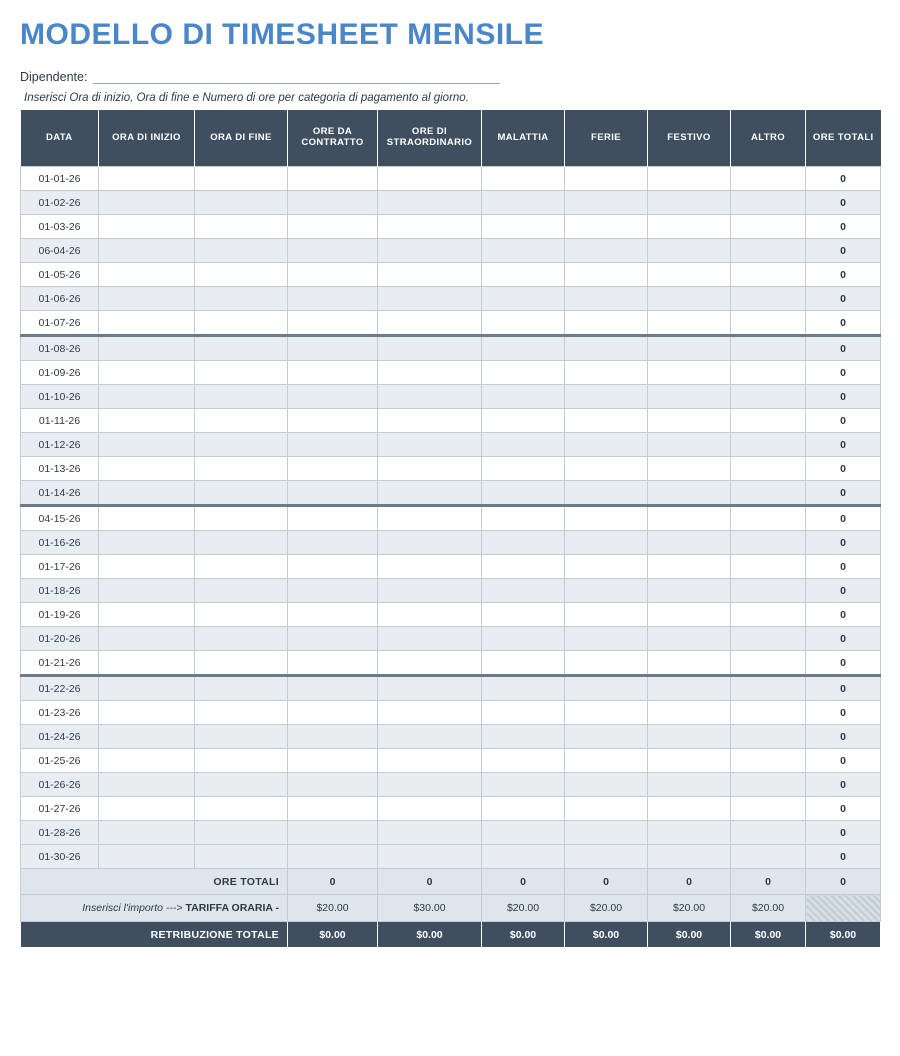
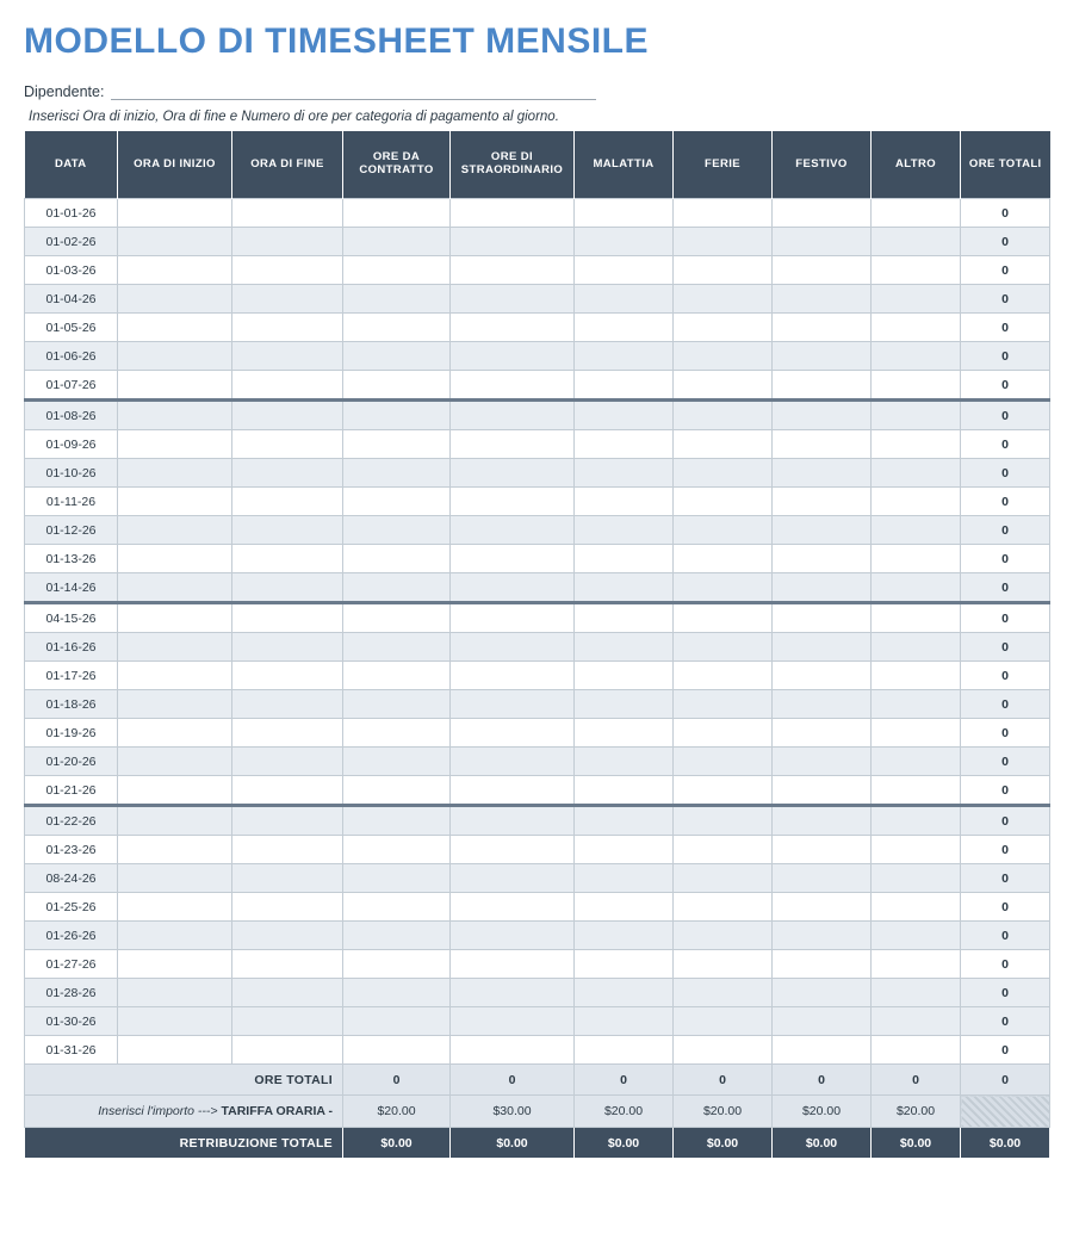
  MODELLO DI TIMESHEET MENSILE
  Dipendente:
  Inserisci Ora di inizio, Ora di fine e Numero di ore per categoria di pagamento al giorno.
  DATA	ORA DI INIZIO	ORA DI FINE	ORE DA CONTRATTO	ORE DI STRAORDINARIO	MALATTIA	FERIE	FESTIVO	ALTRO	ORE TOTALI
  01-01-26									0
  01-02-26									0
  01-03-26									0
- 06-04-26									0
+ 01-04-26									0
  01-05-26									0
  01-06-26									0
  01-07-26									0
  01-08-26									0
  01-09-26									0
  01-10-26									0
  01-11-26									0
  01-12-26									0
  01-13-26									0
  01-14-26									0
  04-15-26									0
  01-16-26									0
  01-17-26									0
  01-18-26									0
  01-19-26									0
  01-20-26									0
  01-21-26									0
  01-22-26									0
  01-23-26									0
- 01-24-26									0
+ 08-24-26									0
  01-25-26									0
  01-26-26									0
  01-27-26									0
  01-28-26									0
  01-30-26									0
+ 01-31-26									0
  ORE TOTALI	0	0	0	0	0	0	0
  Inserisci l'importo ---> TARIFFA ORARIA -	$20.00	$30.00	$20.00	$20.00	$20.00	$20.00
  RETRIBUZIONE TOTALE	$0.00	$0.00	$0.00	$0.00	$0.00	$0.00	$0.00
